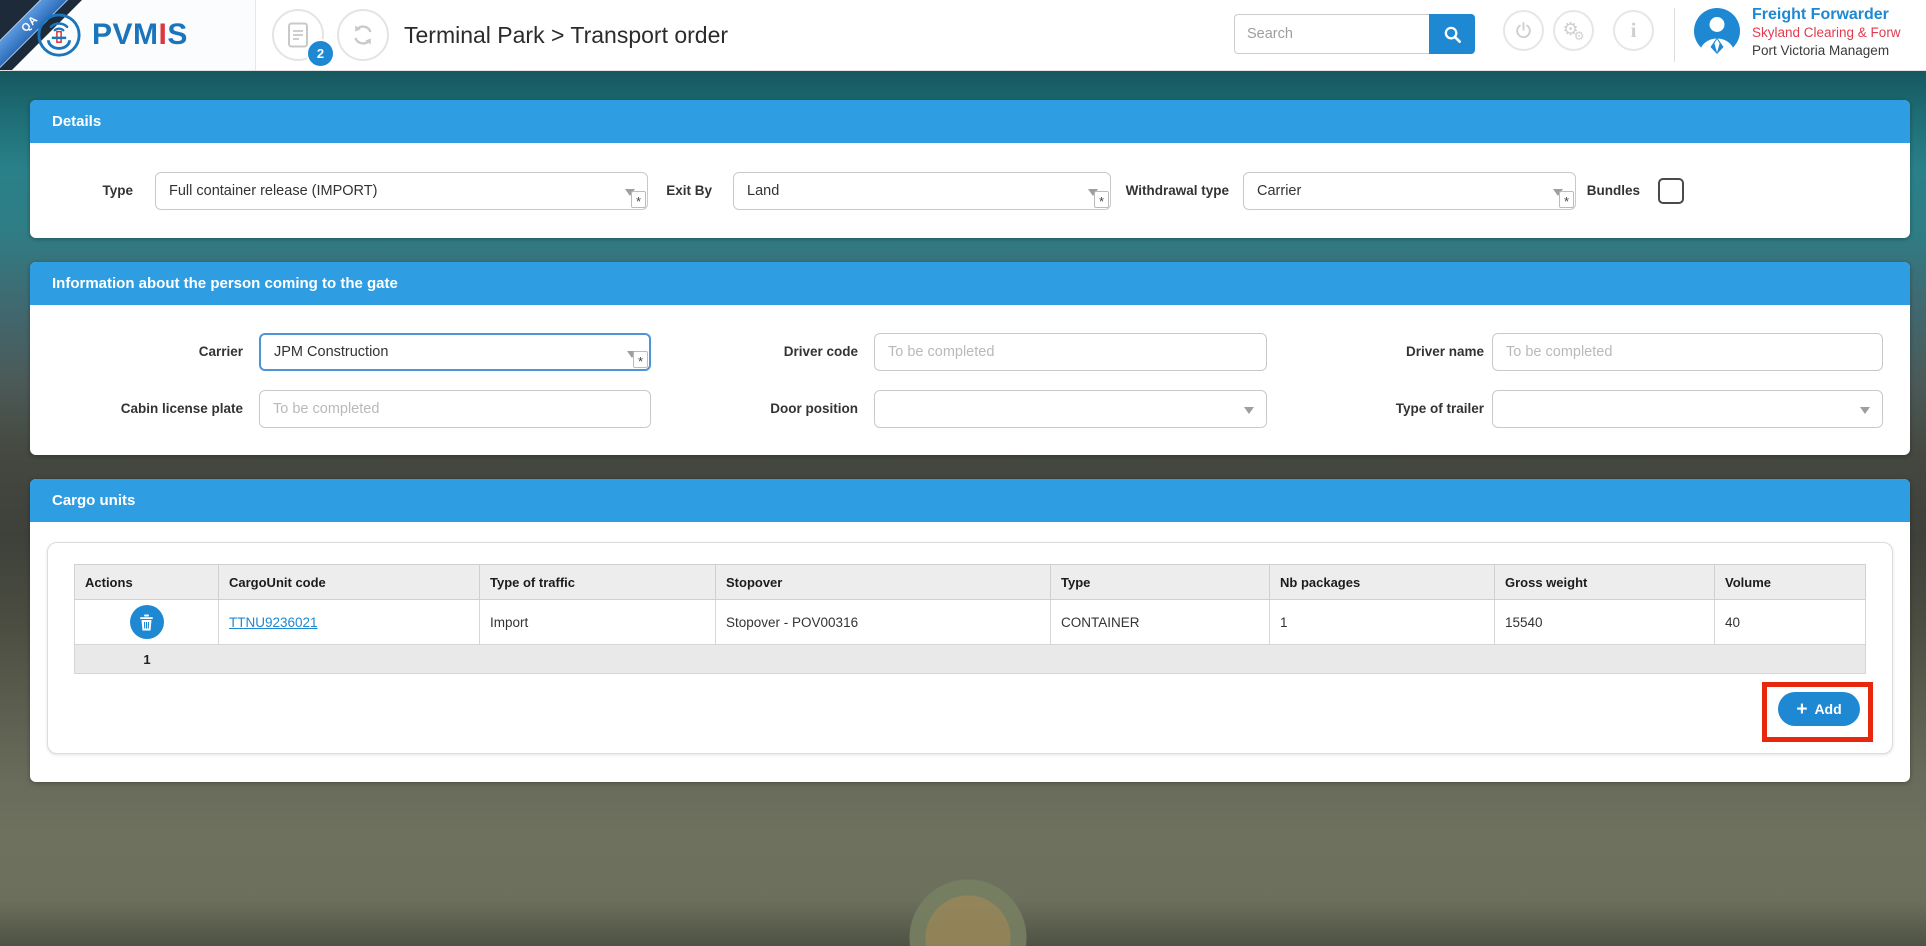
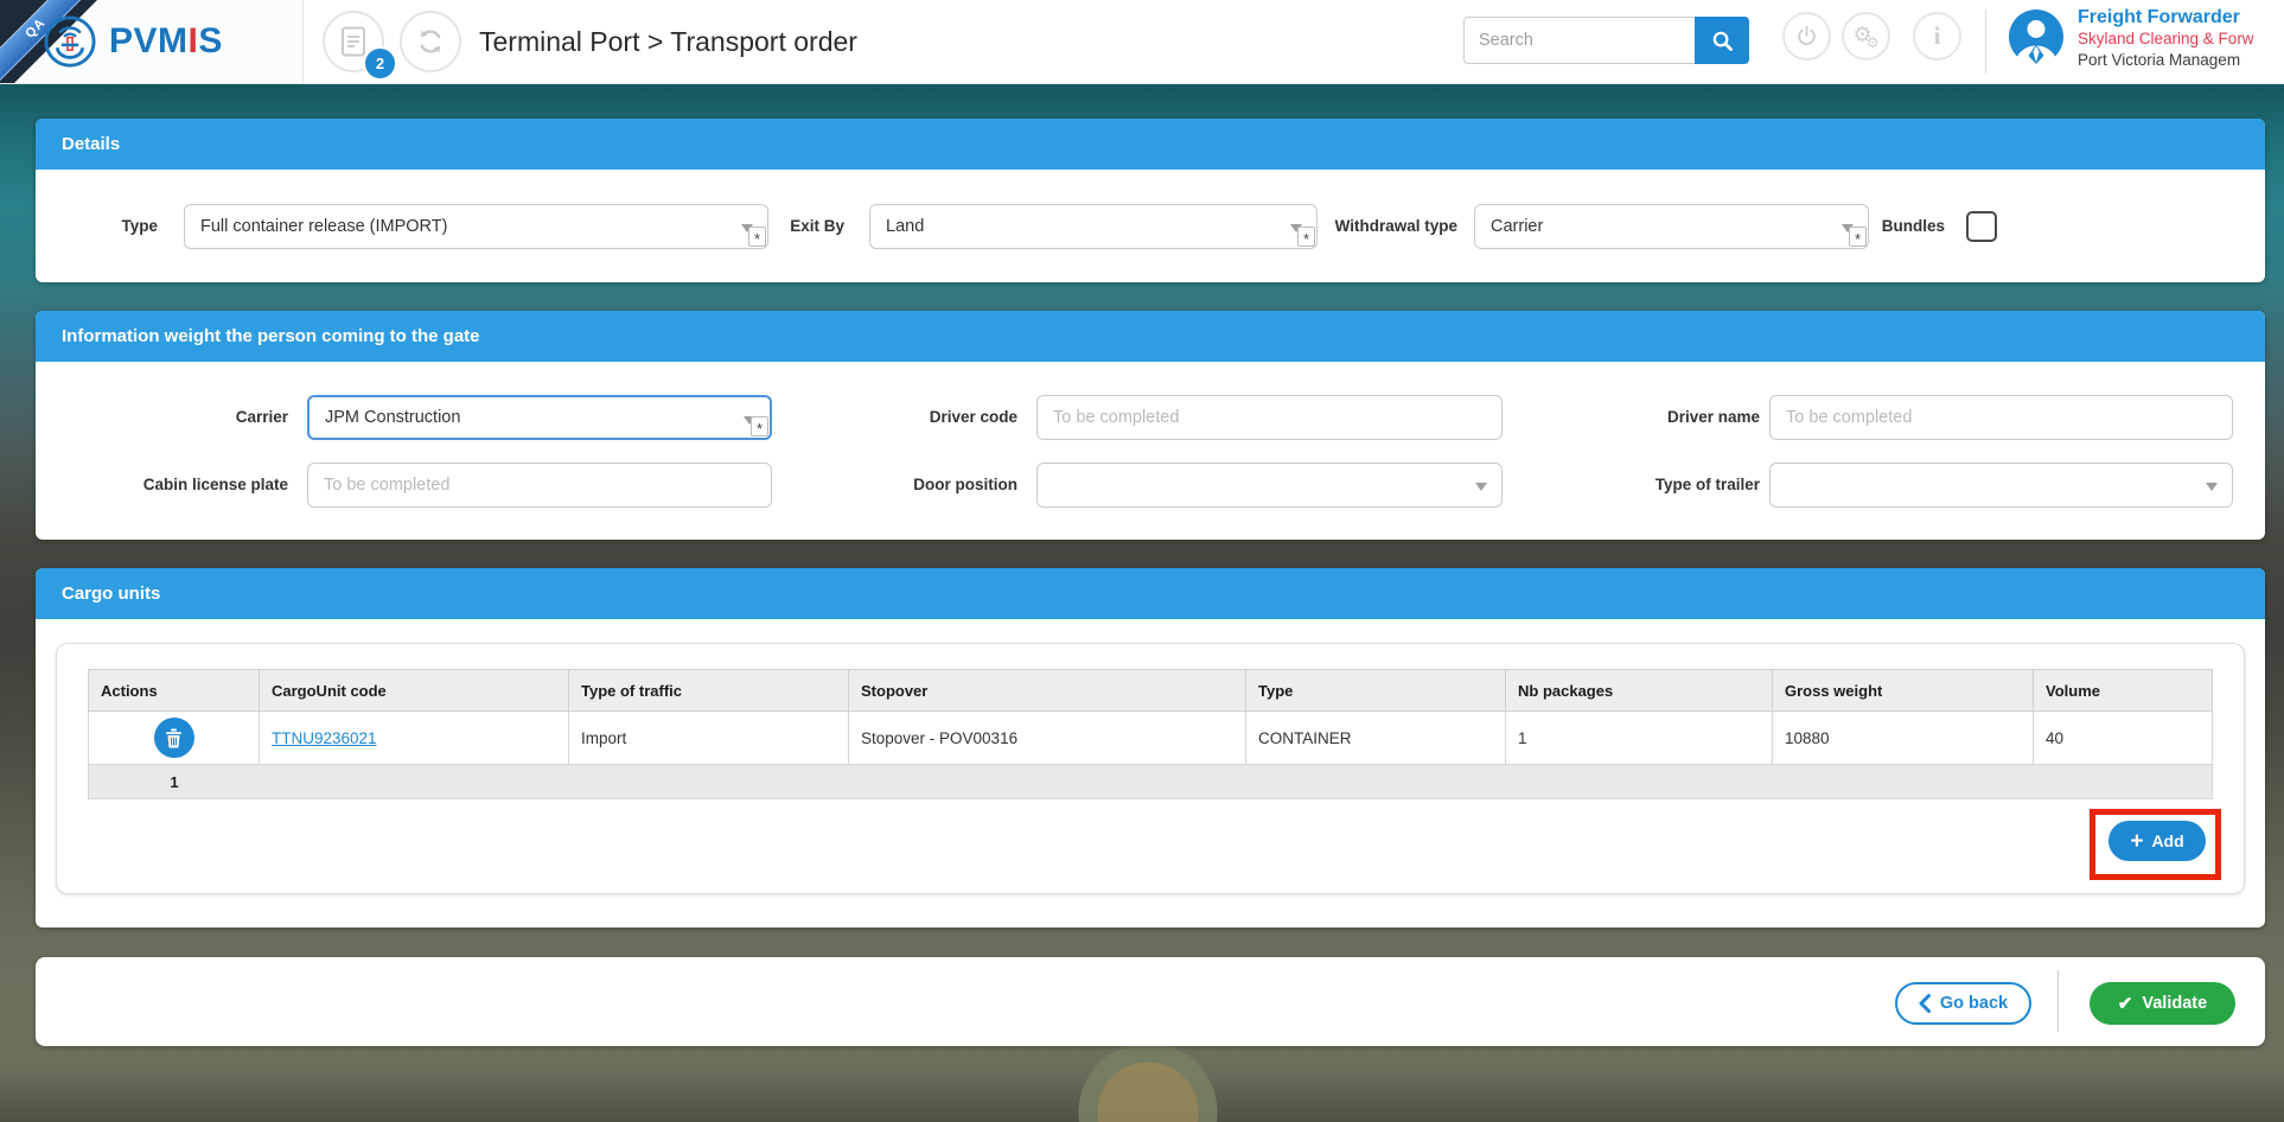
  PVMIS
  2
- Terminal Park > Transport order
+ Terminal Port > Transport order
  Search
  ⚙
  ⚙
  i
  Freight Forwarder
  Skyland Clearing & Forw
  Port Victoria Managem
  Details
  Type
  Full container release (IMPORT)
  *
  Exit By
  Land
  *
  Withdrawal type
  Carrier
  *
  Bundles
- Information about the person coming to the gate
+ Information weight the person coming to the gate
  Carrier
  JPM Construction
  *
  Driver code
  To be completed
  Driver name
  To be completed
  Cabin license plate
  To be completed
  Door position
  Type of trailer
  Cargo units
  Actions	CargoUnit code	Type of traffic	Stopover	Type	Nb packages	Gross weight	Volume
- 	TTNU9236021	Import	Stopover - POV00316	CONTAINER	1	15540	40
+ 	TTNU9236021	Import	Stopover - POV00316	CONTAINER	1	10880	40
  1
  +
  Add
+ Go back
+ ✔
+ Validate
